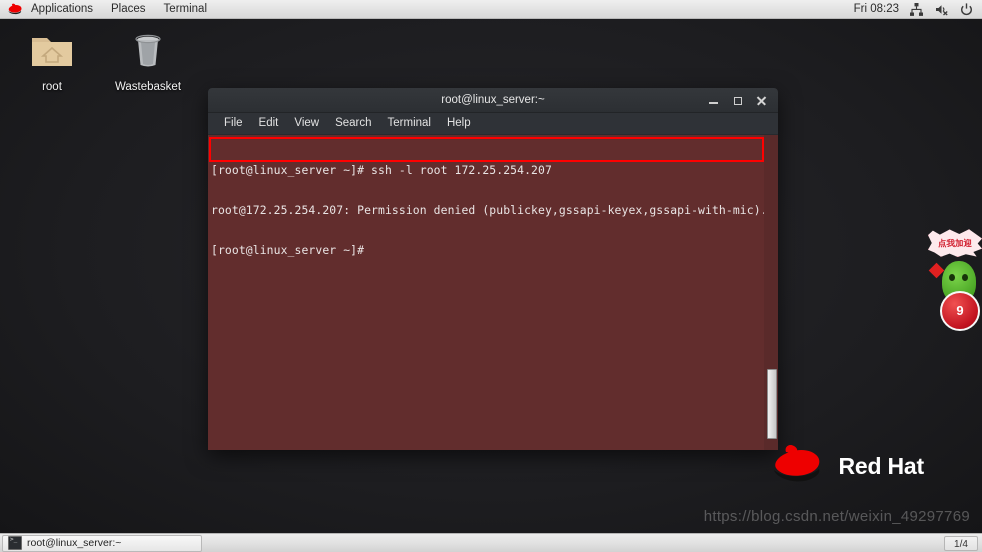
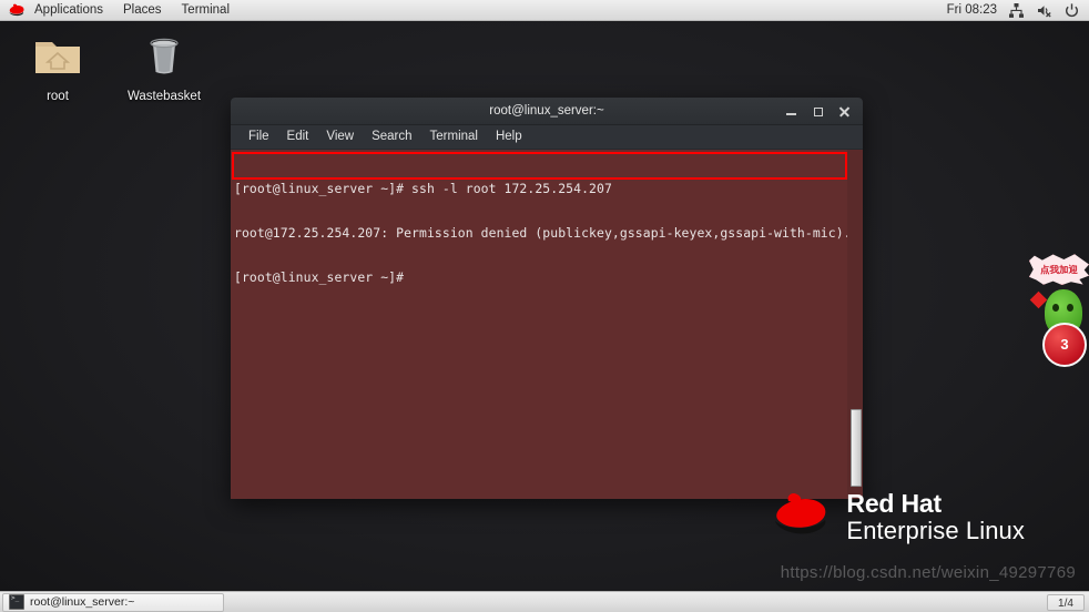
  Applications
  Places
  Terminal
  Fri 08:23
  root
  Wastebasket
  root@linux_server:~
  File
  Edit
  View
  Search
  Terminal
  Help
  [root@linux_server ~]# ssh -l root 172.25.254.207
  root@172.25.254.207: Permission denied (publickey,gssapi-keyex,gssapi-with-mic)
  [root@linux_server ~]#
  Red Hat
+ Enterprise Linux
  点我加迎
- 9
+ 3
  https://blog.csdn.net/weixin_49297769
  root@linux_server:~
  1/4
